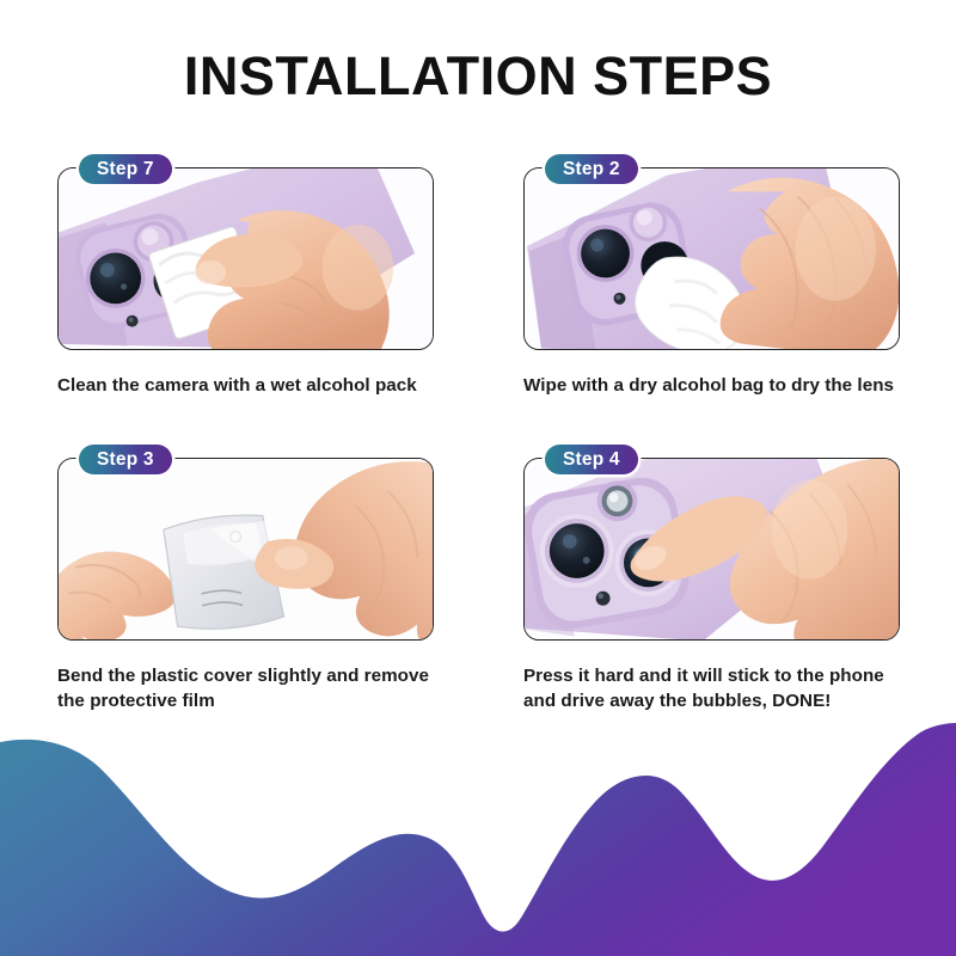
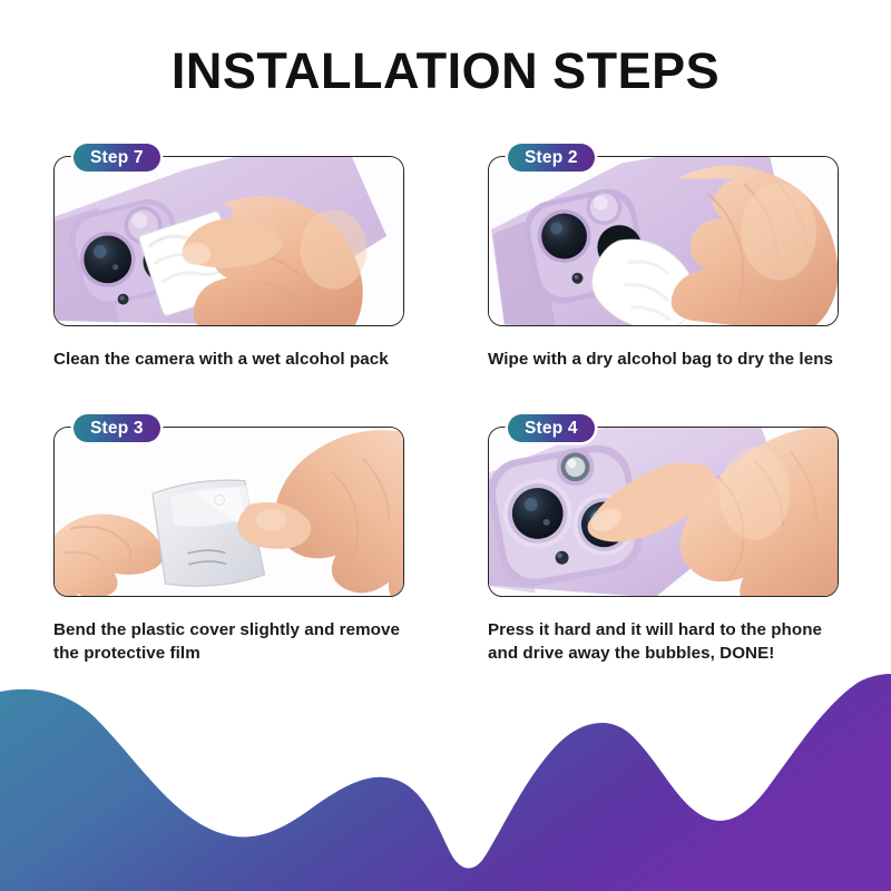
  INSTALLATION STEPS
  Step 7
  Clean the camera with a wet alcohol pack
  Step 2
  Wipe with a dry alcohol bag to dry the lens
  Step 3
  Bend the plastic cover slightly and remove the protective film
  Step 4
- Press it hard and it will stick to the phone and drive away the bubbles, DONE!
+ Press it hard and it will hard to the phone and drive away the bubbles, DONE!
